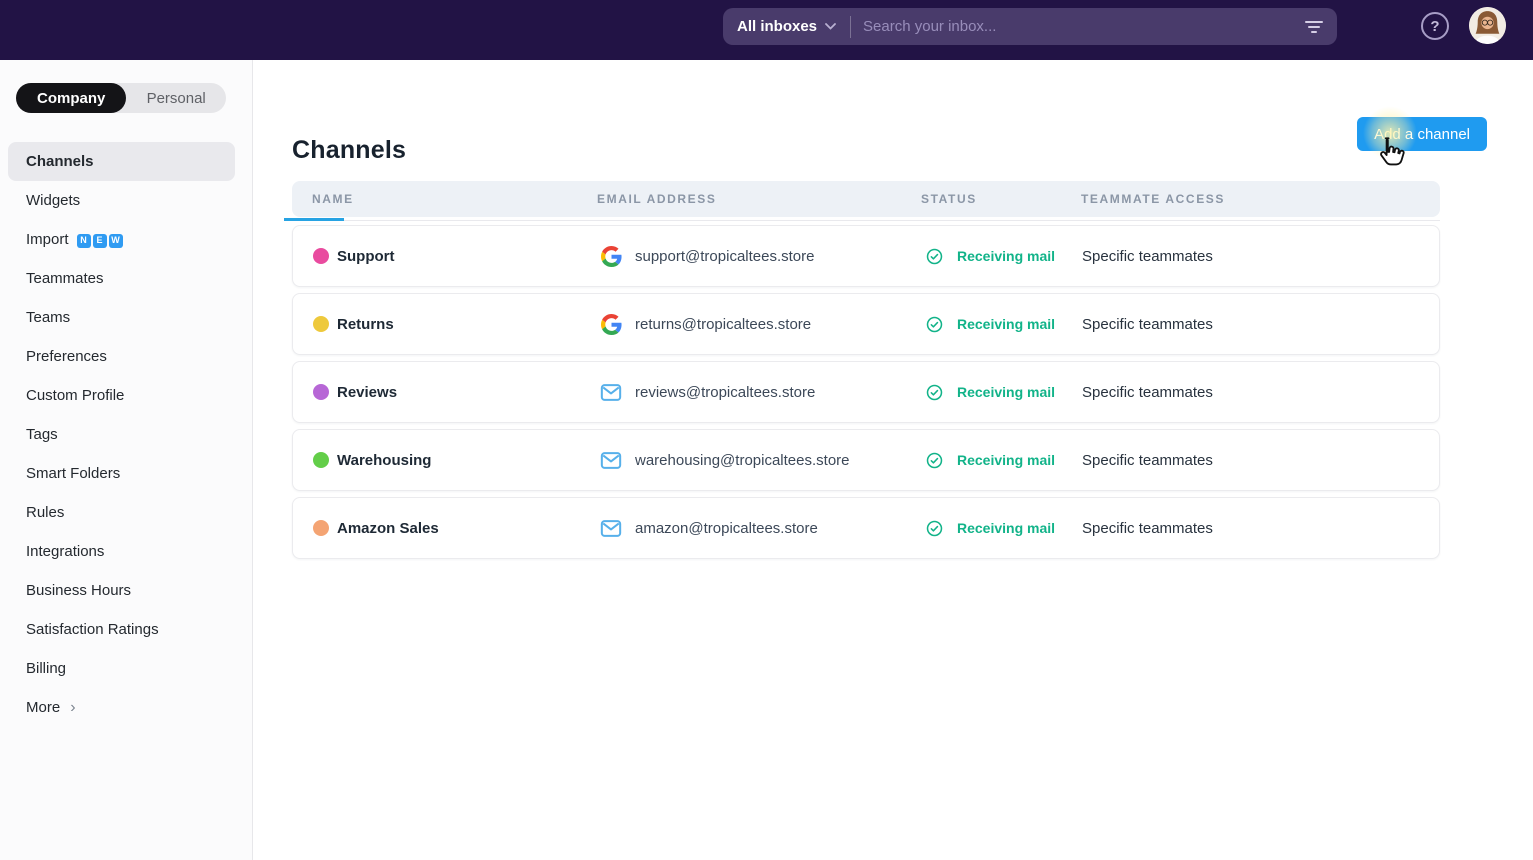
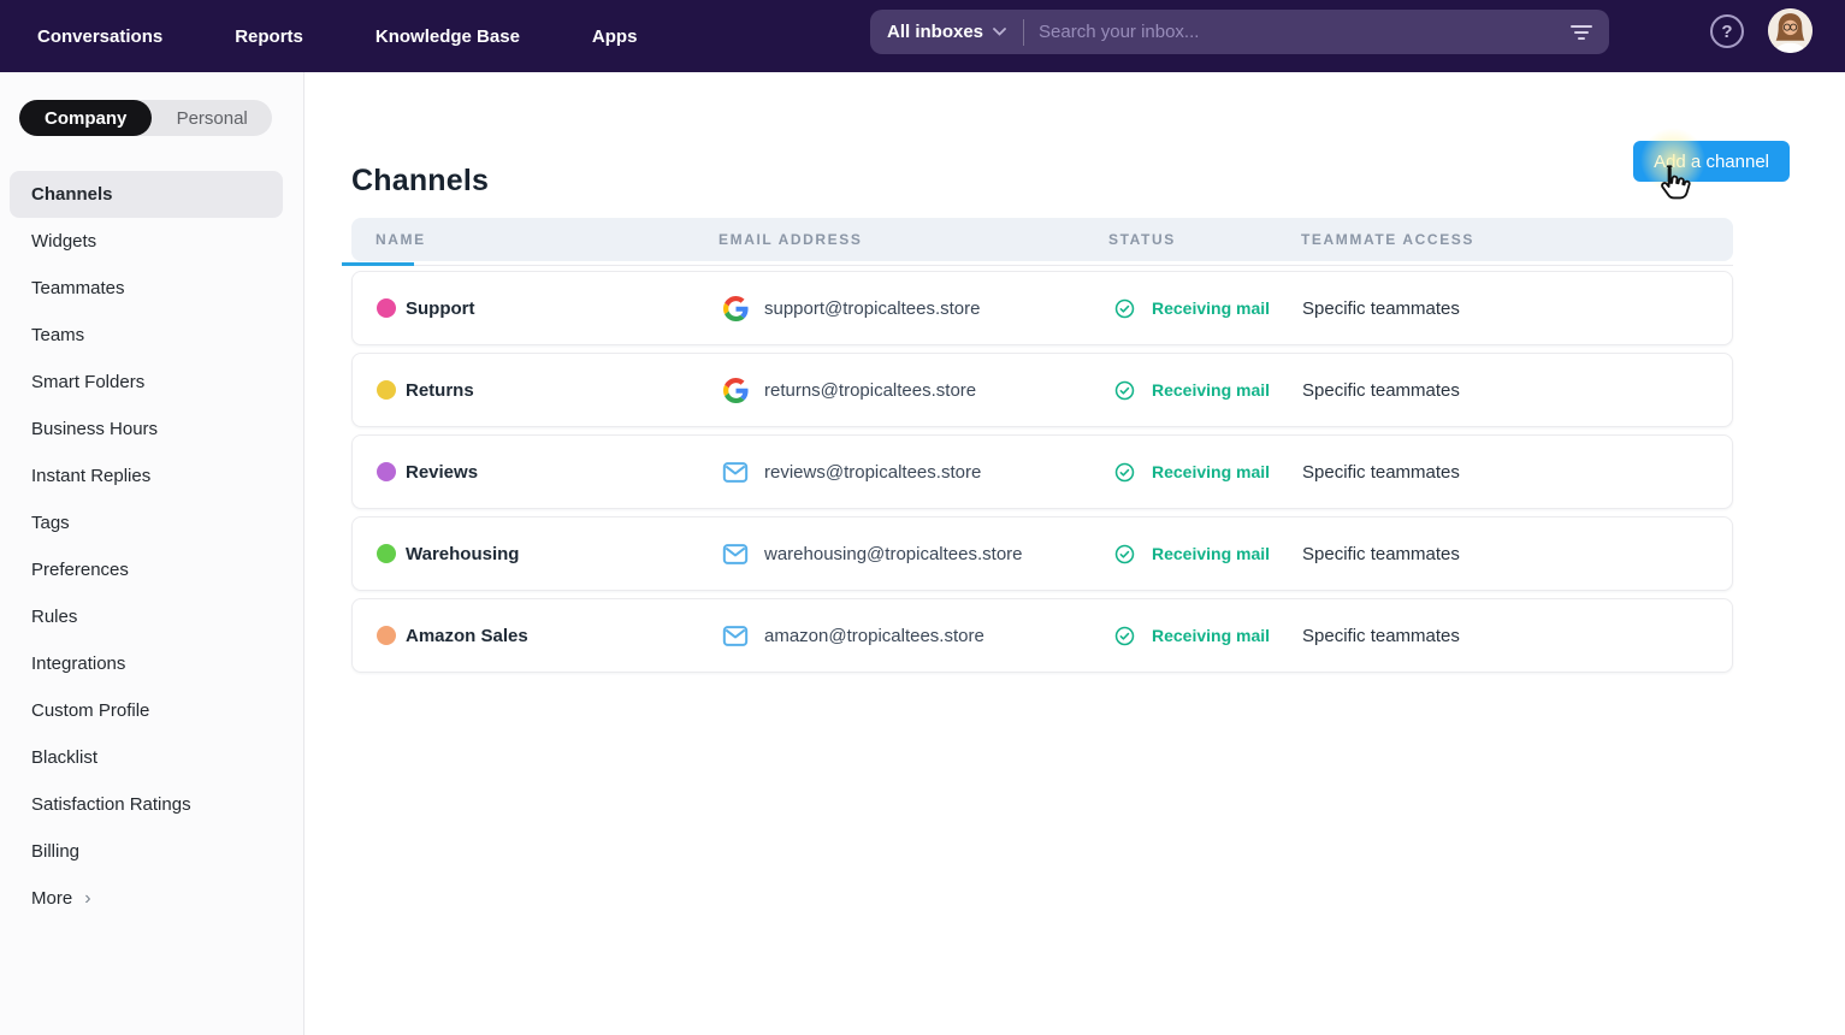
+ Conversations
+ Reports
+ Knowledge Base
+ Apps
  All inboxes
  Search your inbox...
  ?
  Company
  Personal
  Channels
  Widgets
- Import
- N
- E
- W
  Teammates
  Teams
- Preferences
+ Smart Folders
- Custom Profile
+ Business Hours
+ Instant Replies
  Tags
- Smart Folders
+ Preferences
  Rules
  Integrations
- Business Hours
+ Custom Profile
+ Blacklist
  Satisfaction Ratings
  Billing
  More ›
  Channels
  NAME
  EMAIL ADDRESS
  STATUS
  TEAMMATE ACCESS
  Support
  support@tropicaltees.store
  Receiving mail
  Specific teammates
  Returns
  returns@tropicaltees.store
  Receiving mail
  Specific teammates
  Reviews
  reviews@tropicaltees.store
  Receiving mail
  Specific teammates
  Warehousing
  warehousing@tropicaltees.store
  Receiving mail
  Specific teammates
  Amazon Sales
  amazon@tropicaltees.store
  Receiving mail
  Specific teammates
